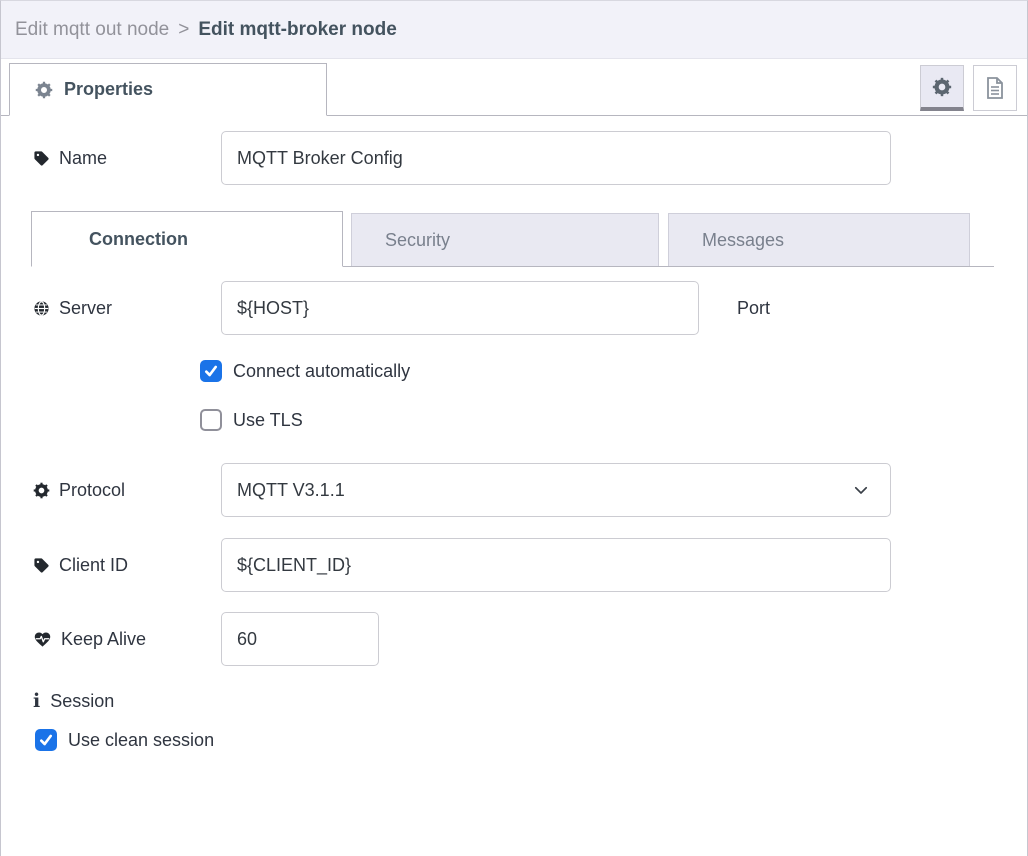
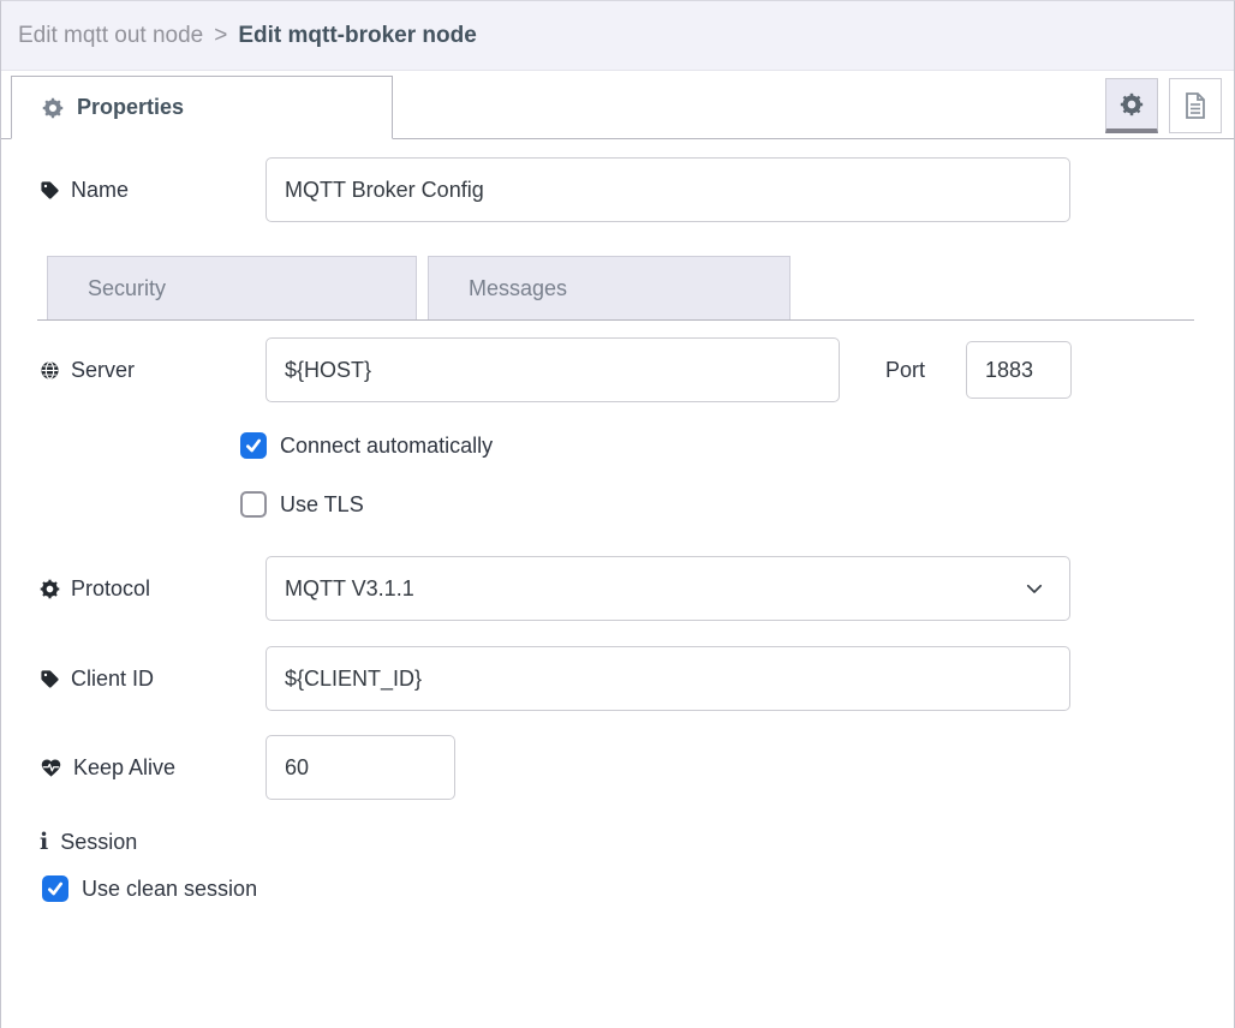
  Edit mqtt out node
  >
  Edit mqtt-broker node
  Properties
  Name
  MQTT Broker Config
- Connection
  Security
  Messages
  Server
  ${HOST}
  Port
+ 1883
  Connect automatically
  Use TLS
  Protocol
  MQTT V3.1.1
  Client ID
  ${CLIENT_ID}
  Keep Alive
  60
  i
  Session
  Use clean session
